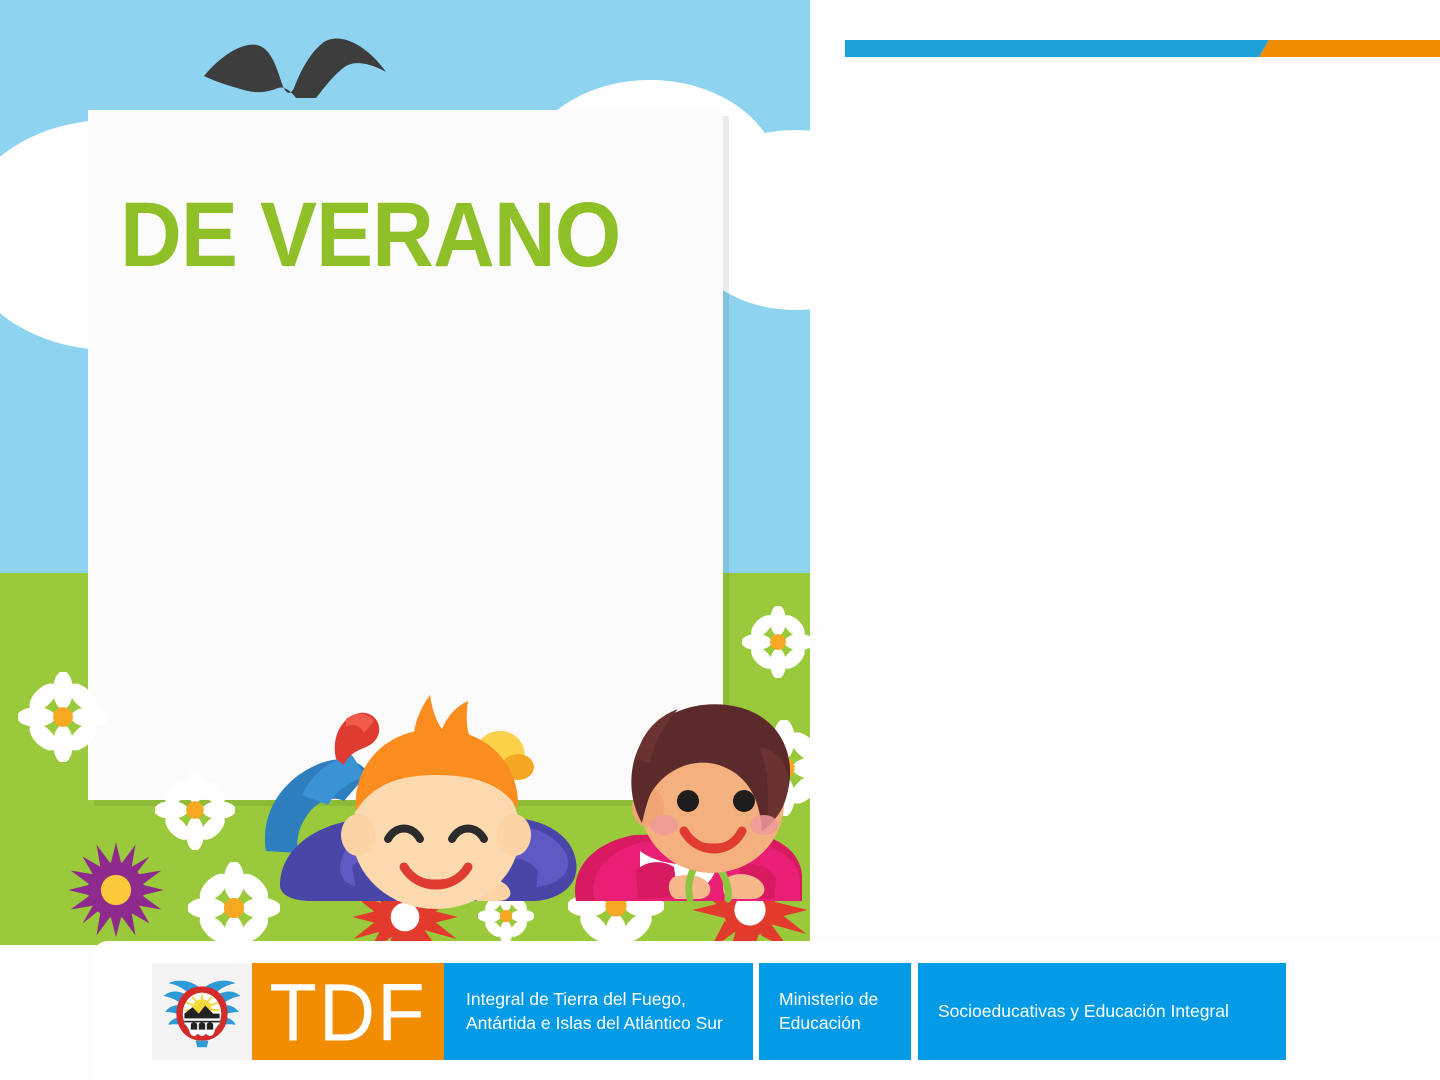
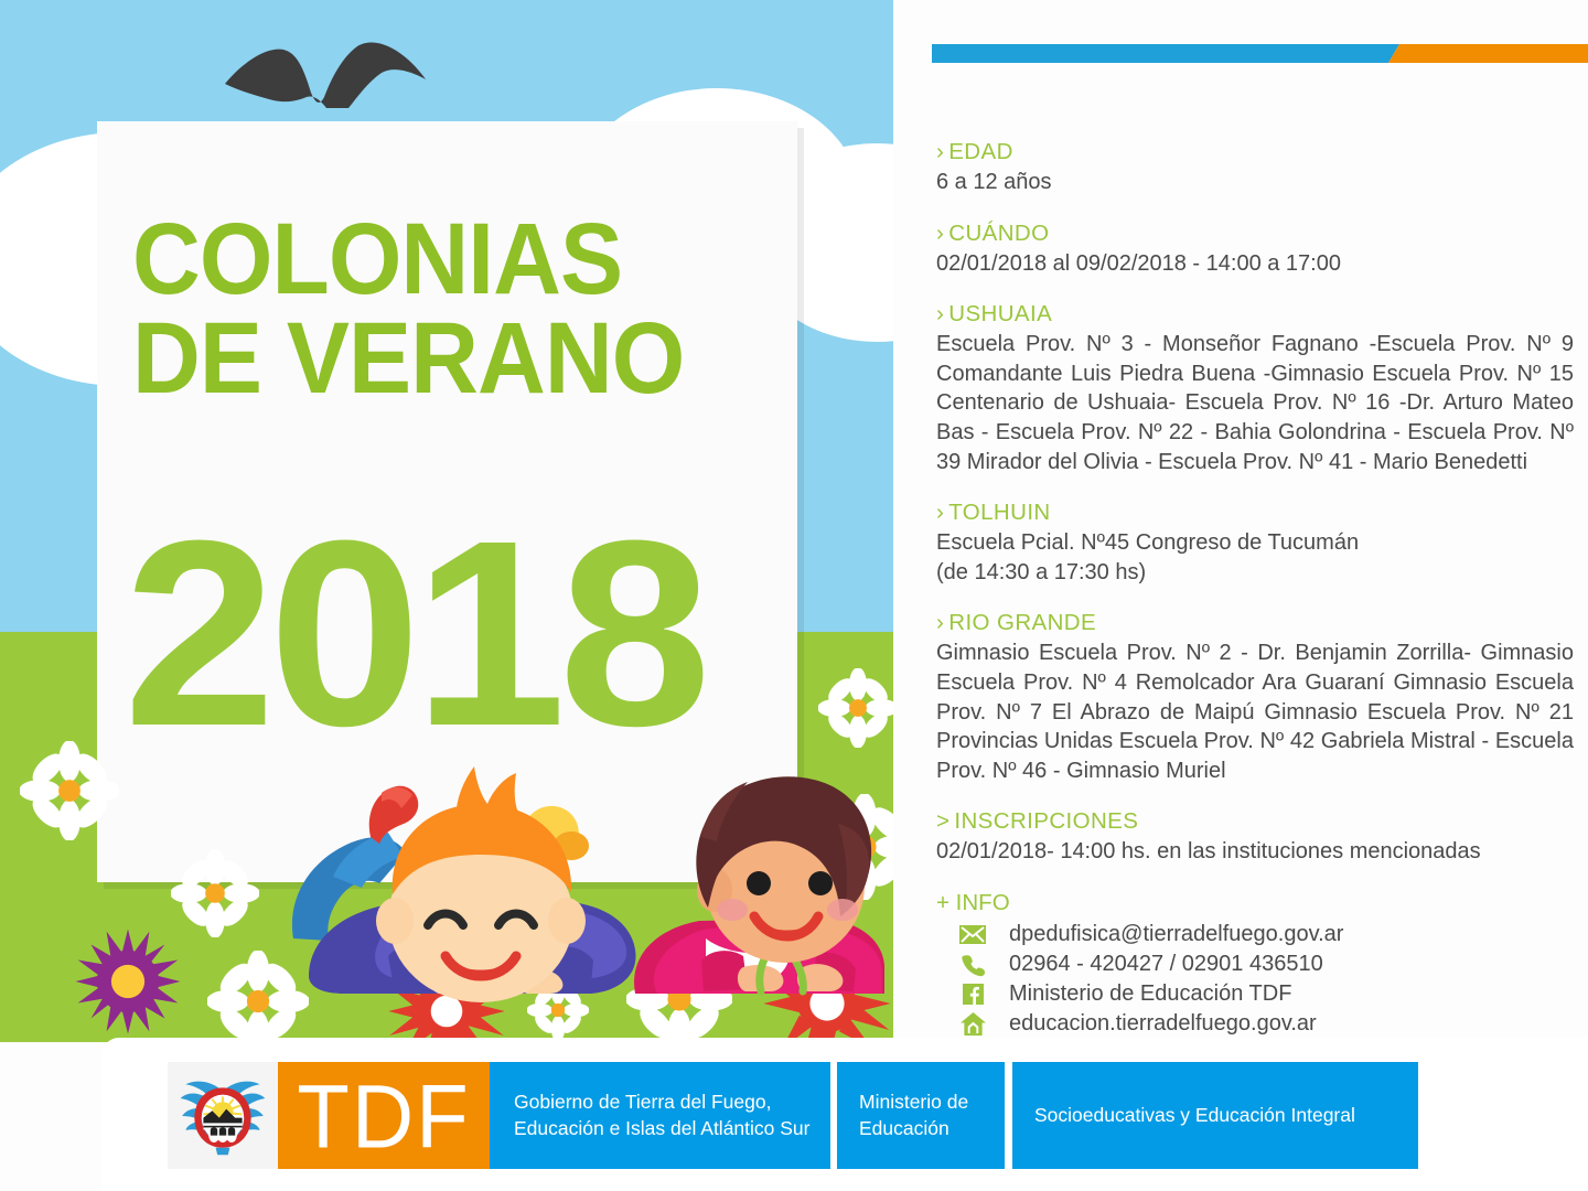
+ COLONIAS
  DE VERANO
+ 2018
+ › EDAD
+ 6 a 12 años
+ › CUÁNDO
+ 02/01/2018 al 09/02/2018 - 14:00 a 17:00
+ › USHUAIA
+ Escuela Prov. Nº 3 - Monseñor Fagnano -Escuela Prov. Nº 9 Comandante Luis Piedra Buena -Gimnasio Escuela Prov. Nº 15 Centenario de Ushuaia- Escuela Prov. Nº 16 -Dr. Arturo Mateo Bas - Escuela Prov. Nº 22 - Bahia Golondrina - Escuela Prov. Nº 39 Mirador del Olivia - Escuela Prov. Nº 41 - Mario Benedetti
+ › TOLHUIN
+ Escuela Pcial. Nº45 Congreso de Tucumán
+ (de 14:30 a 17:30 hs)
+ › RIO GRANDE
+ Gimnasio Escuela Prov. Nº 2 - Dr. Benjamin Zorrilla- Gimnasio Escuela Prov. Nº 4 Remolcador Ara Guaraní Gimnasio Escuela Prov. Nº 7 El Abrazo de Maipú Gimnasio Escuela Prov. Nº 21 Provincias Unidas Escuela Prov. Nº 42 Gabriela Mistral - Escuela Prov. Nº 46 - Gimnasio Muriel
+ > INSCRIPCIONES
+ 02/01/2018- 14:00 hs. en las instituciones mencionadas
+ + INFO
+ dpedufisica@tierradelfuego.gov.ar
+ 02964 - 420427 / 02901 436510
+ Ministerio de Educación TDF
+ educacion.tierradelfuego.gov.ar
  TDF
- Integral de Tierra del Fuego,
+ Gobierno de Tierra del Fuego,
- Antártida e Islas del Atlántico Sur
+ Educación e Islas del Atlántico Sur
  Ministerio de
  Educación
  Socioeducativas y Educación Integral
